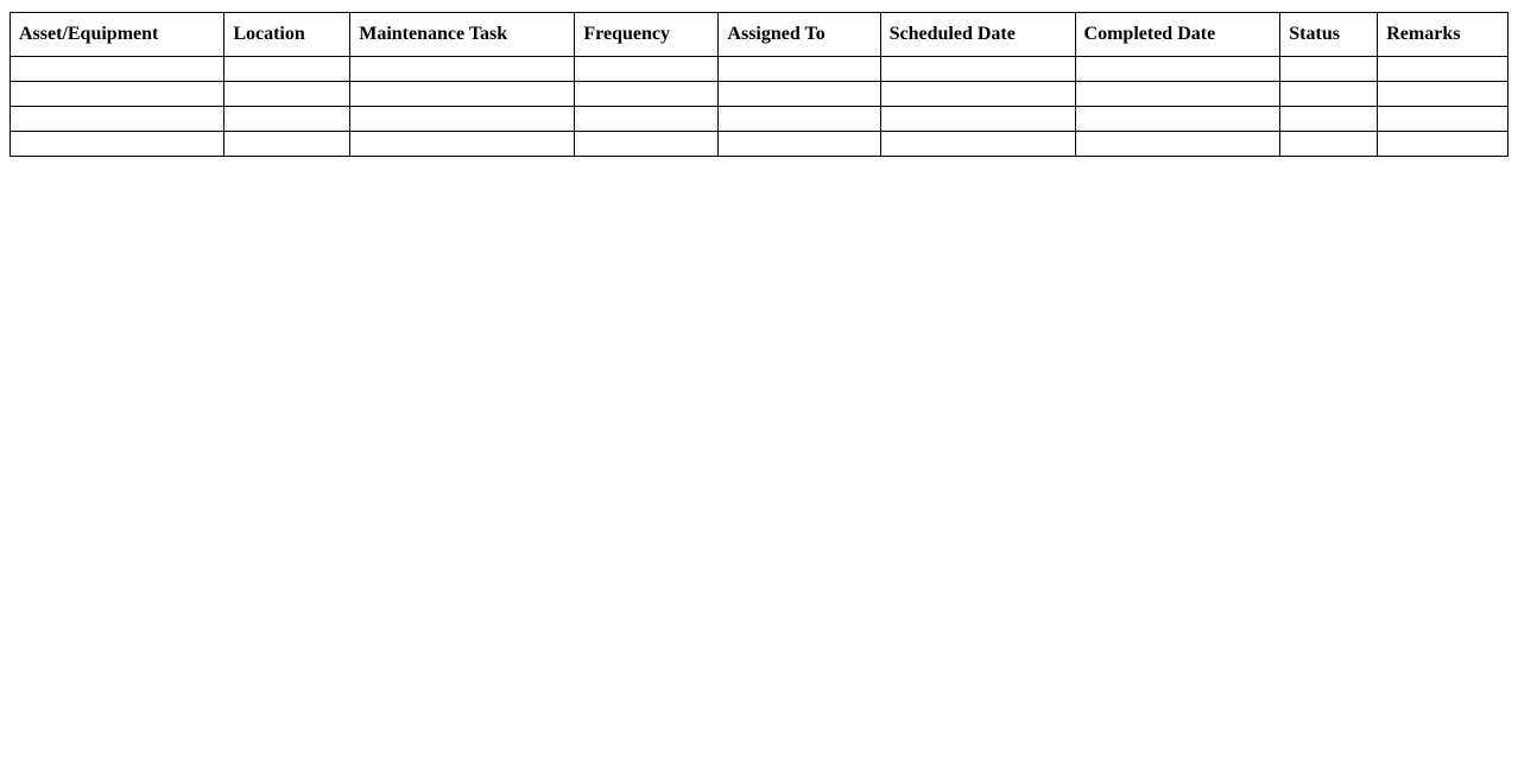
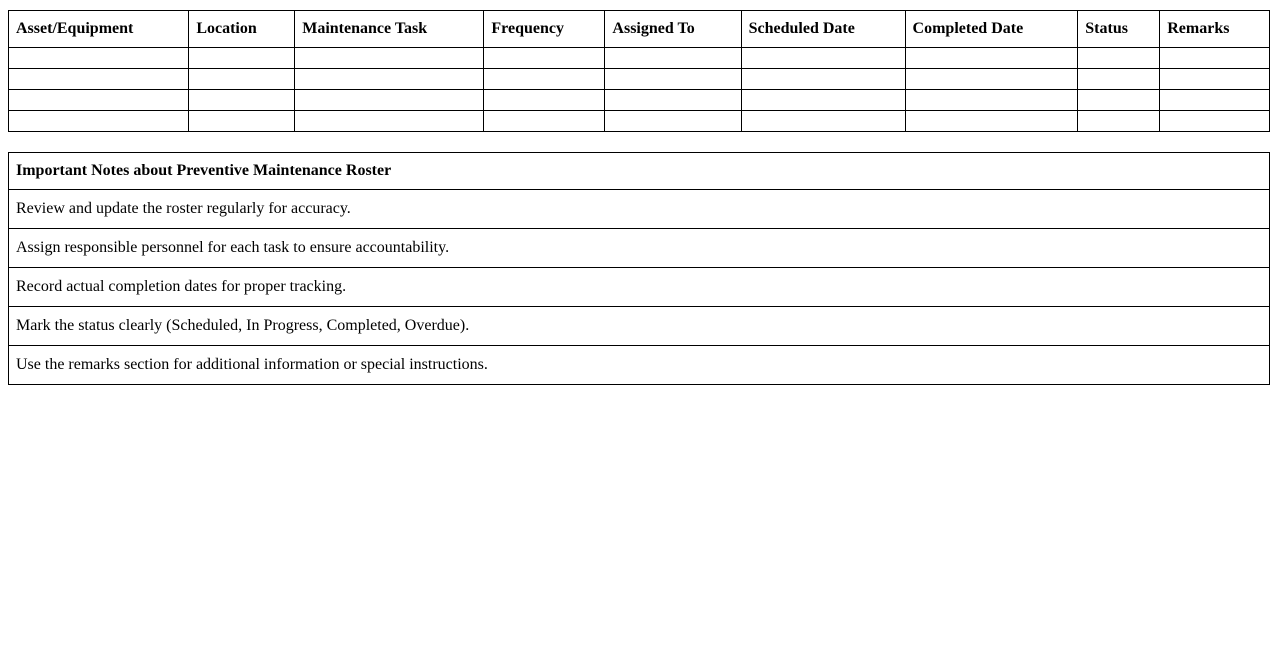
  Asset/Equipment	Location	Maintenance Task	Frequency	Assigned To	Scheduled Date	Completed Date	Status	Remarks
+ Important Notes about Preventive Maintenance Roster
+ Review and update the roster regularly for accuracy.
+ Assign responsible personnel for each task to ensure accountability.
+ Record actual completion dates for proper tracking.
+ Mark the status clearly (Scheduled, In Progress, Completed, Overdue).
+ Use the remarks section for additional information or special instructions.
